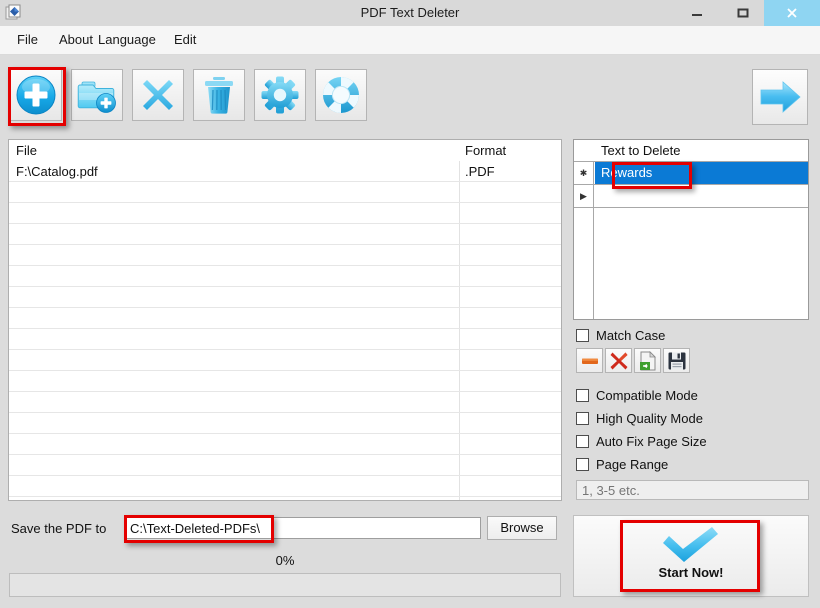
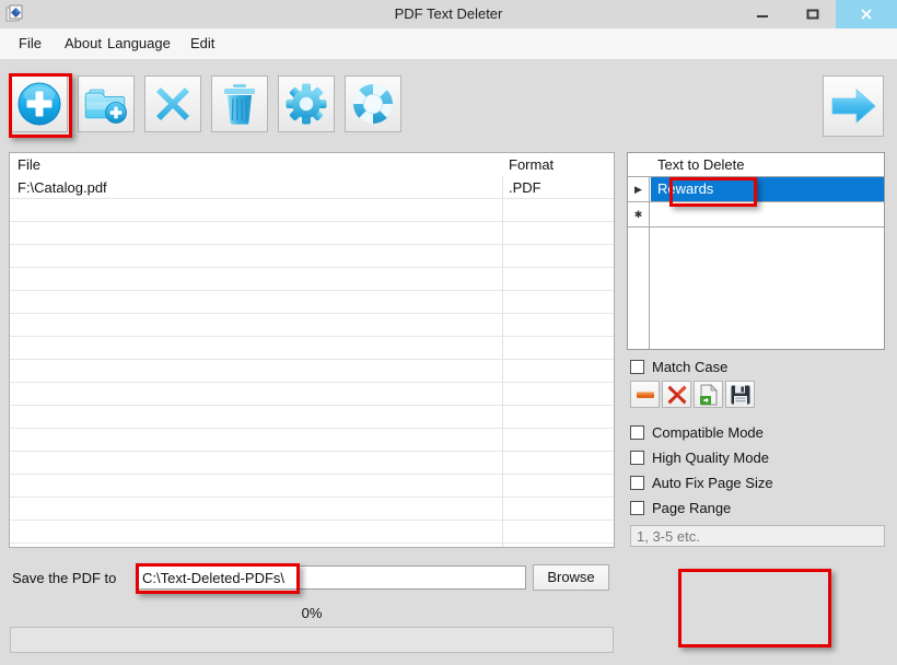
  PDF Text Deleter
  File
  About
  Language
  Edit
  File
  Format
  F:\Catalog.pdf
  .PDF
  Text to Delete
- ✱
+ ▶
  Rewards
- ▶
+ ✱
  Match Case
  Compatible Mode
  High Quality Mode
  Auto Fix Page Size
  Page Range
  1, 3-5 etc.
  Save the PDF to
  C:\Text-Deleted-PDFs\
  Browse
  0%
- Start Now!
